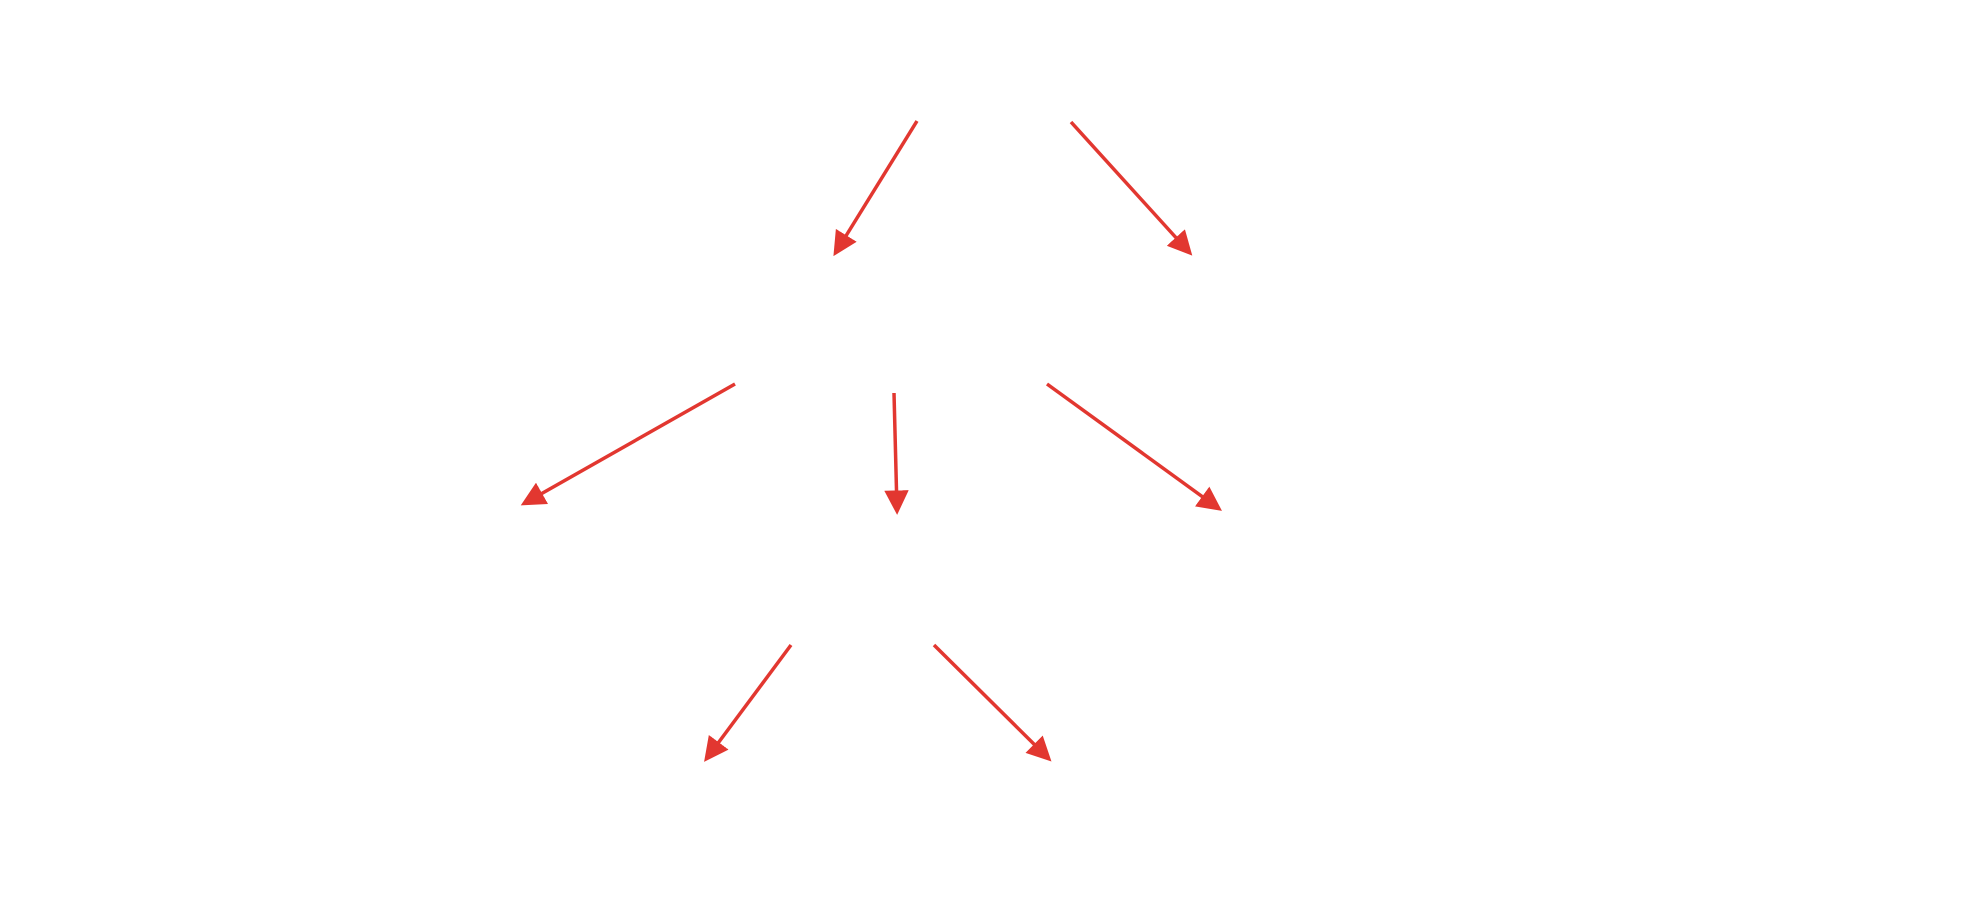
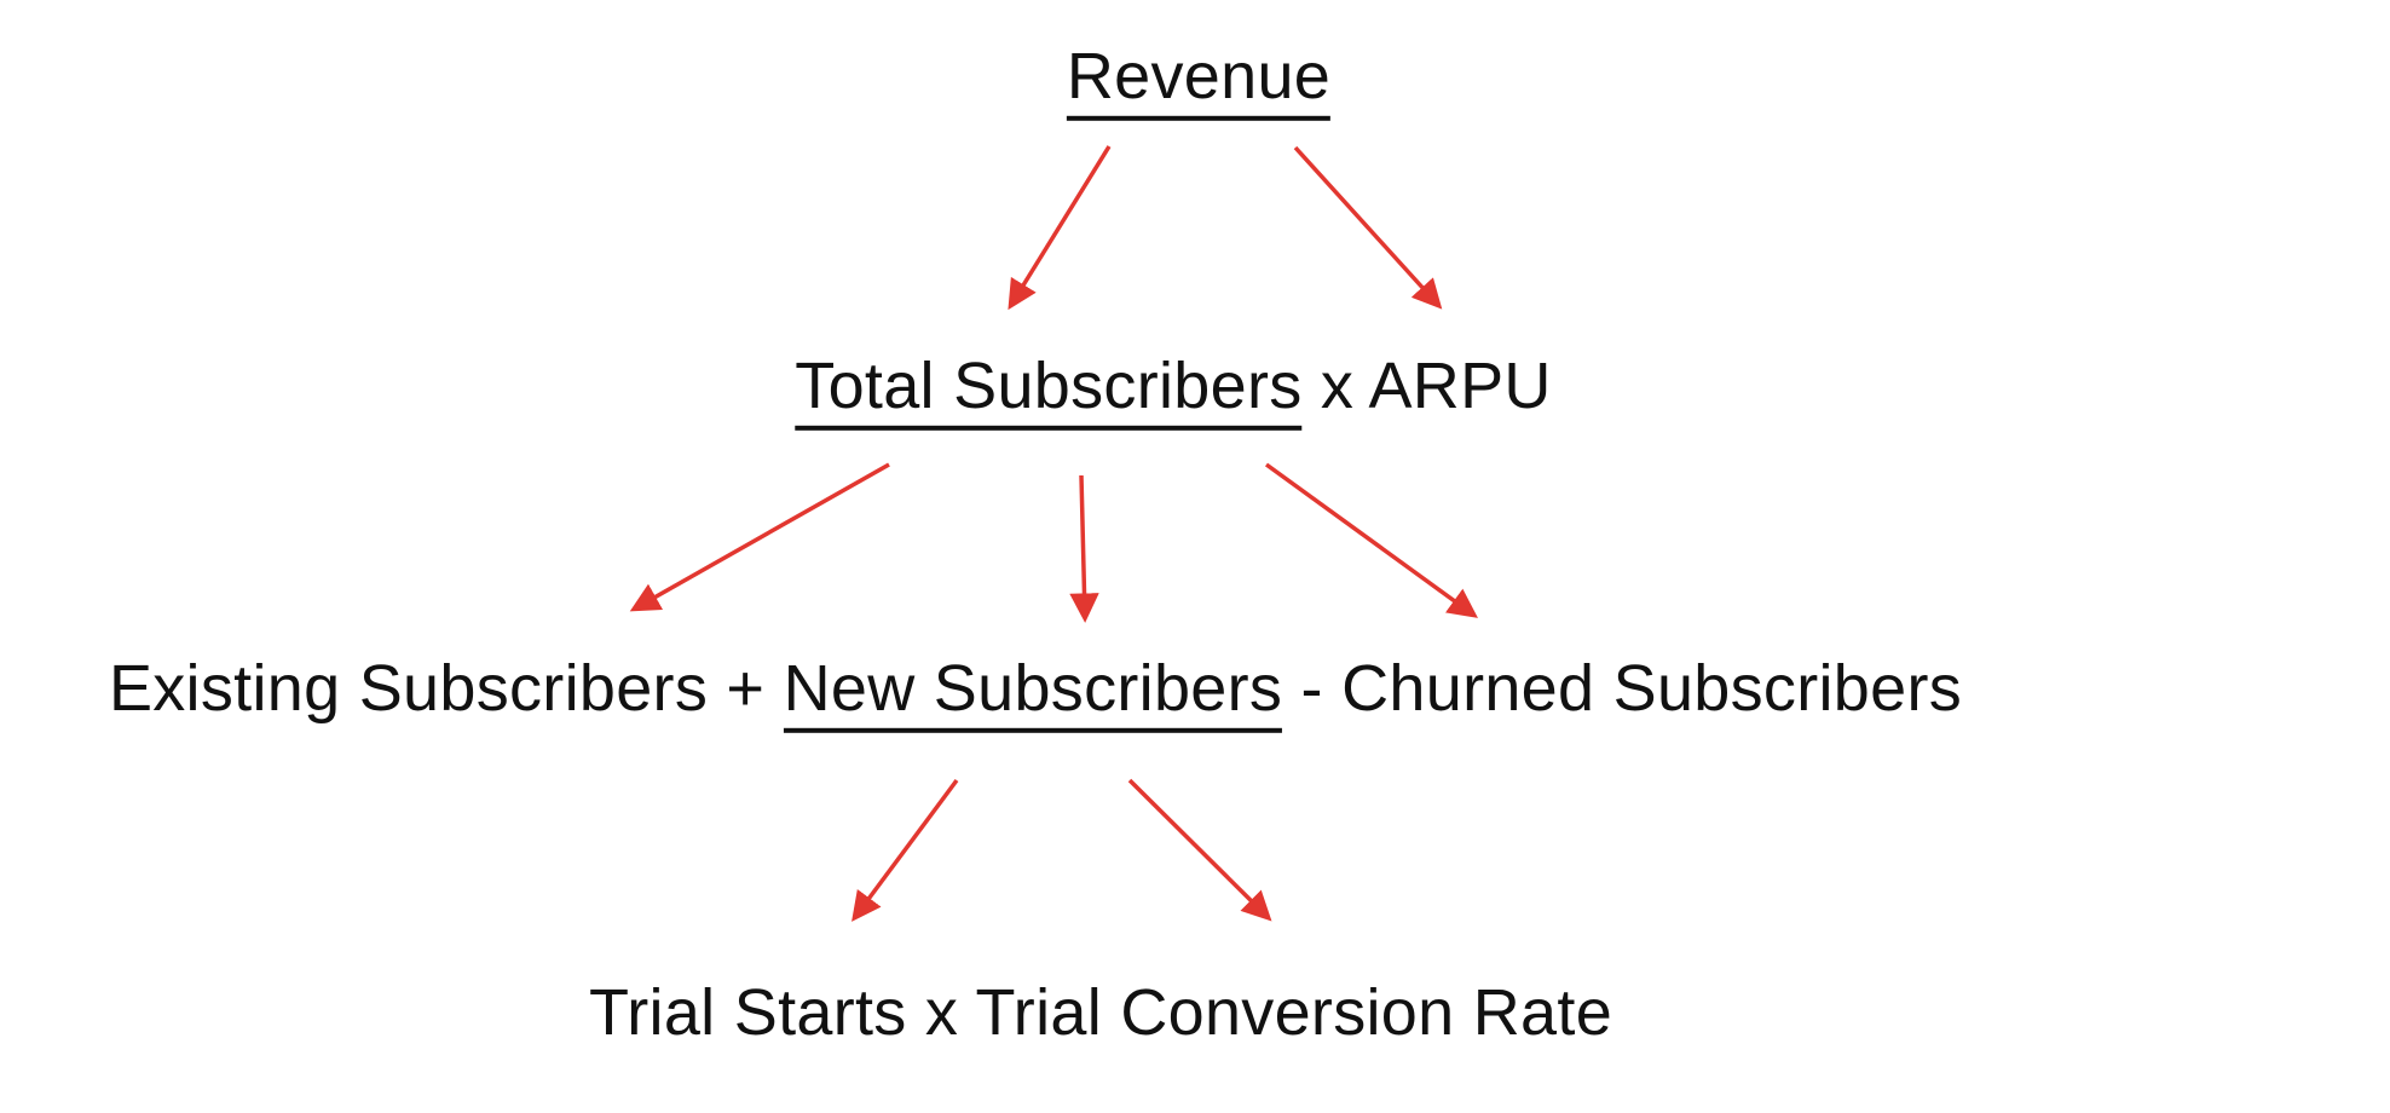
+ Revenue
+ Total Subscribers x ARPU
+ Existing Subscribers + New Subscribers - Churned Subscribers
+ Trial Starts x Trial Conversion Rate
